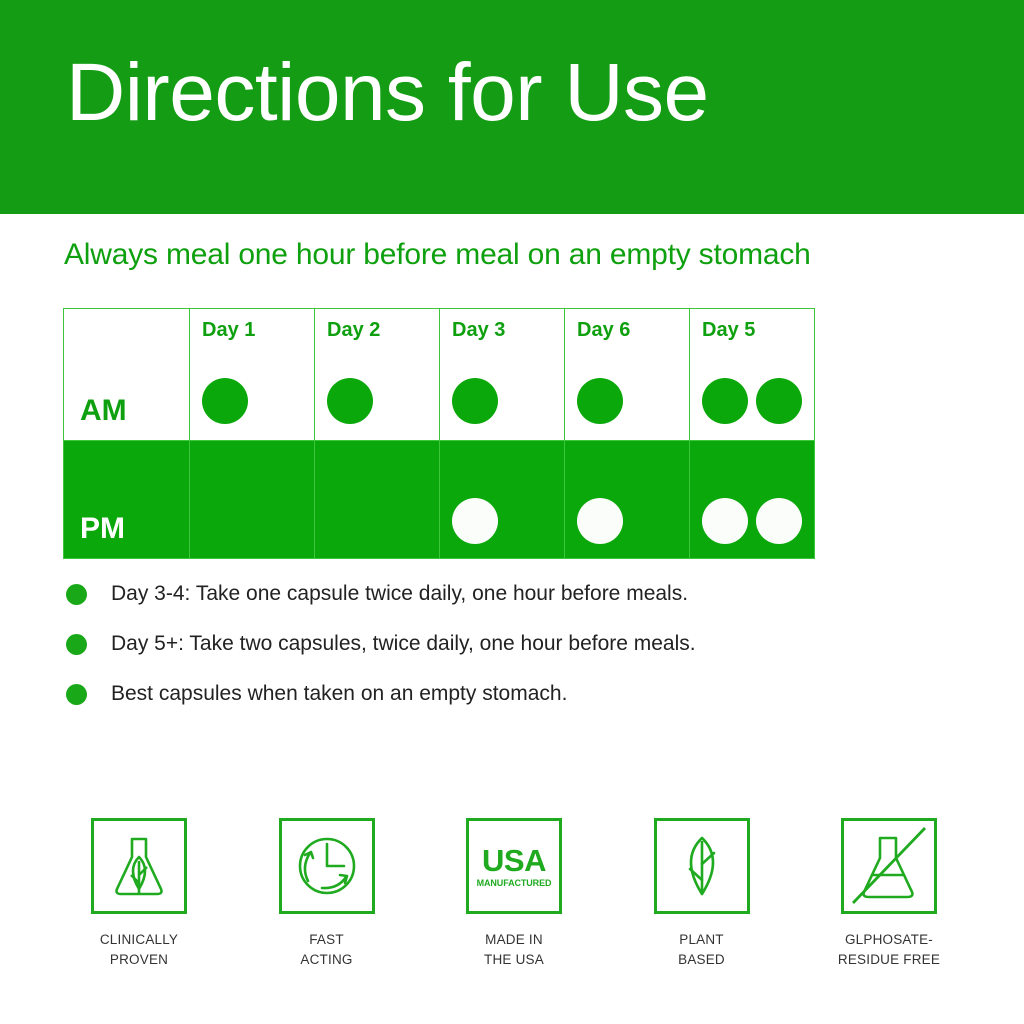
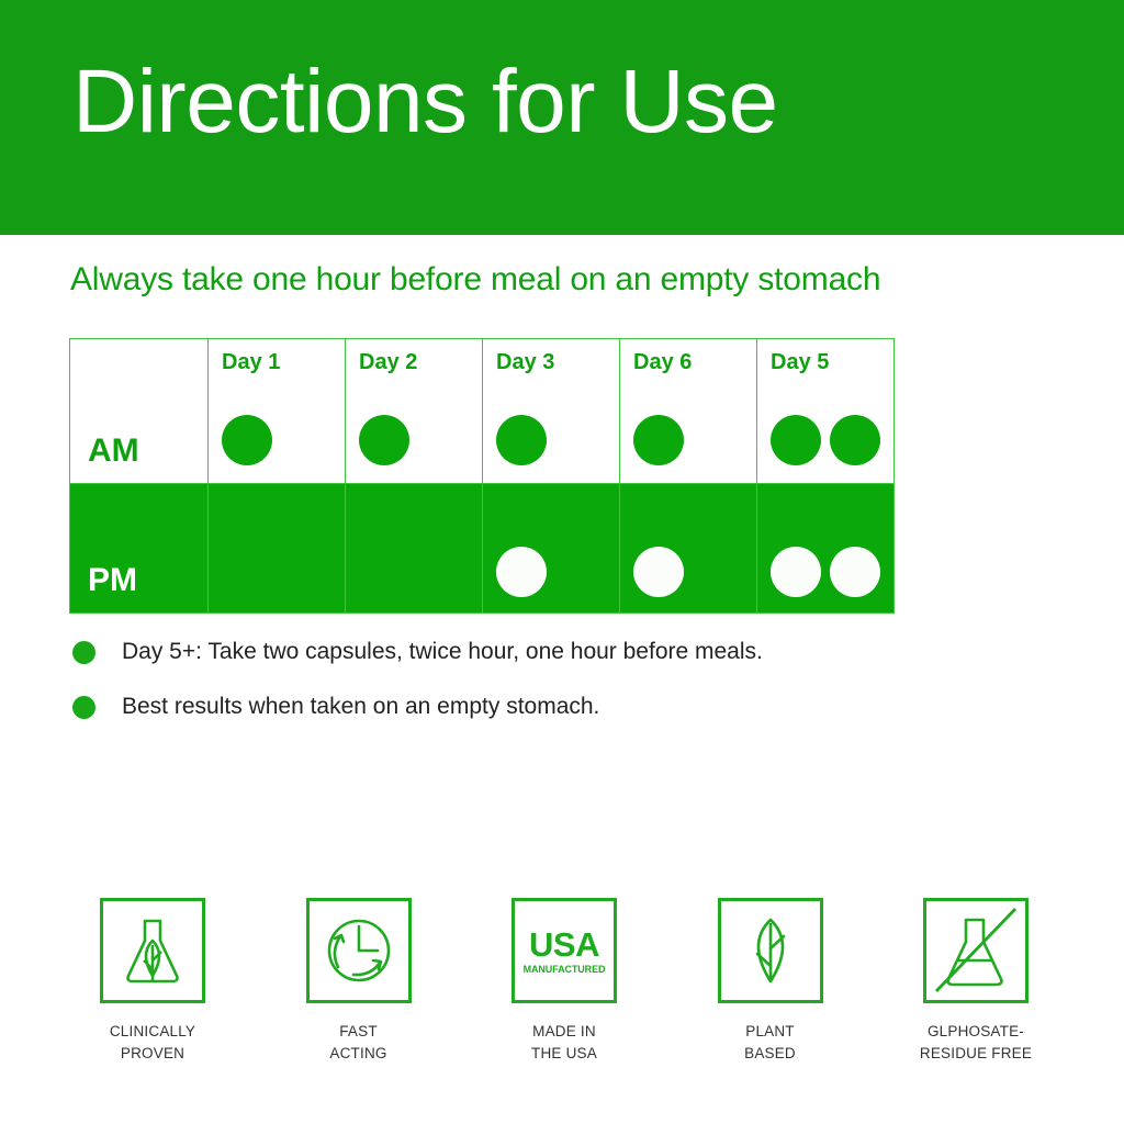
  Directions for Use
- Always meal one hour before meal on an empty stomach
+ Always take one hour before meal on an empty stomach
  AM	Day 1	Day 2	Day 3	Day 6	Day 5
  PM
- Day 3-4: Take one capsule twice daily, one hour before meals.
- Day 5+: Take two capsules, twice daily, one hour before meals.
+ Day 5+: Take two capsules, twice hour, one hour before meals.
- Best capsules when taken on an empty stomach.
+ Best results when taken on an empty stomach.
  CLINICALLY
  PROVEN
  FAST
  ACTING
  USA
  MANUFACTURED
  MADE IN
  THE USA
  PLANT
  BASED
  GLPHOSATE-
  RESIDUE FREE
